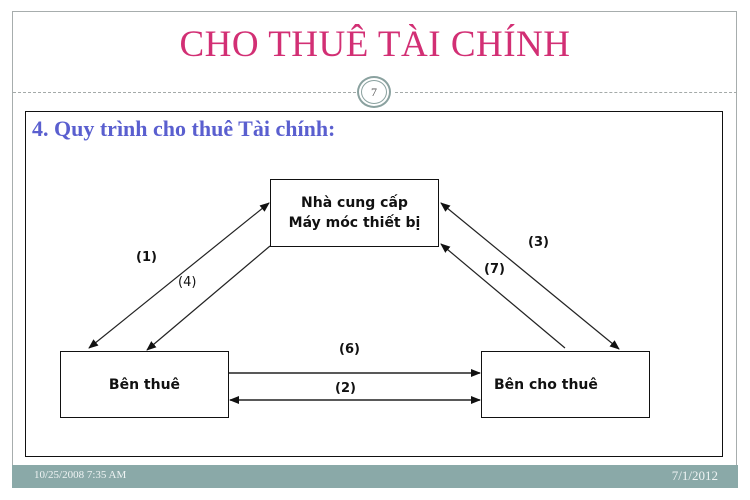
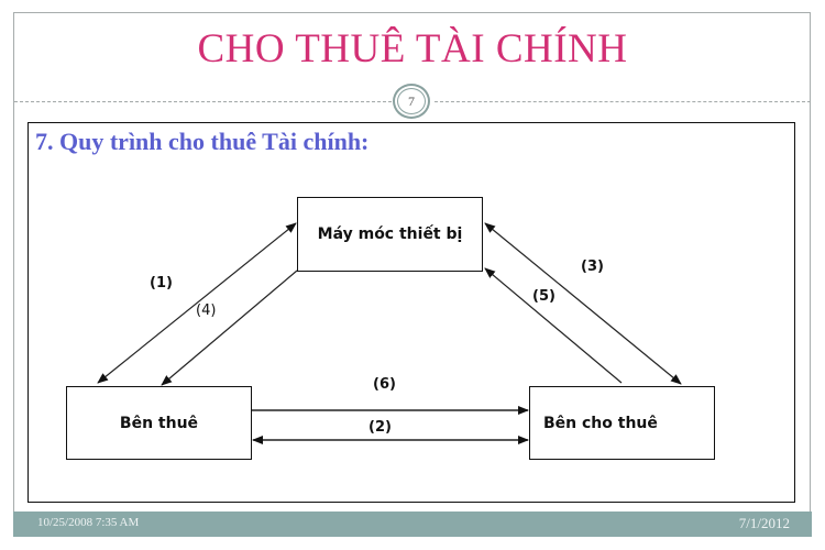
  CHO THUÊ TÀI CHÍNH
  7
- 4. Quy trình cho thuê Tài chính:
+ 7. Quy trình cho thuê Tài chính:
- Nhà cung cấp
  Máy móc thiết bị
  Bên thuê
  Bên cho thuê
  (1)
  (4)
  (3)
- (7)
+ (5)
  (6)
  (2)
  10/25/2008 7:35 AM
  7/1/2012
